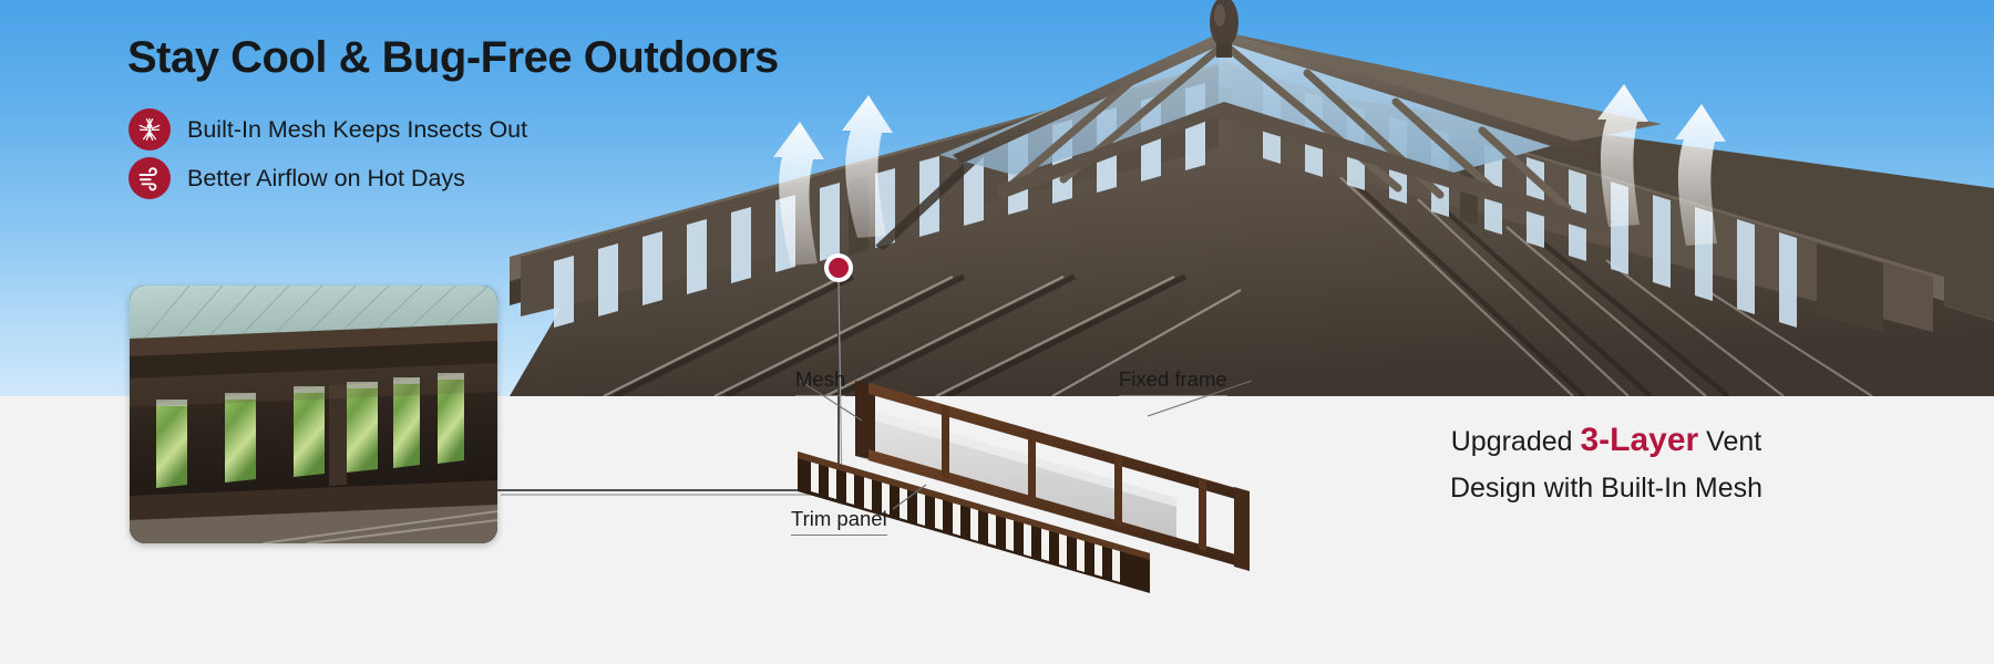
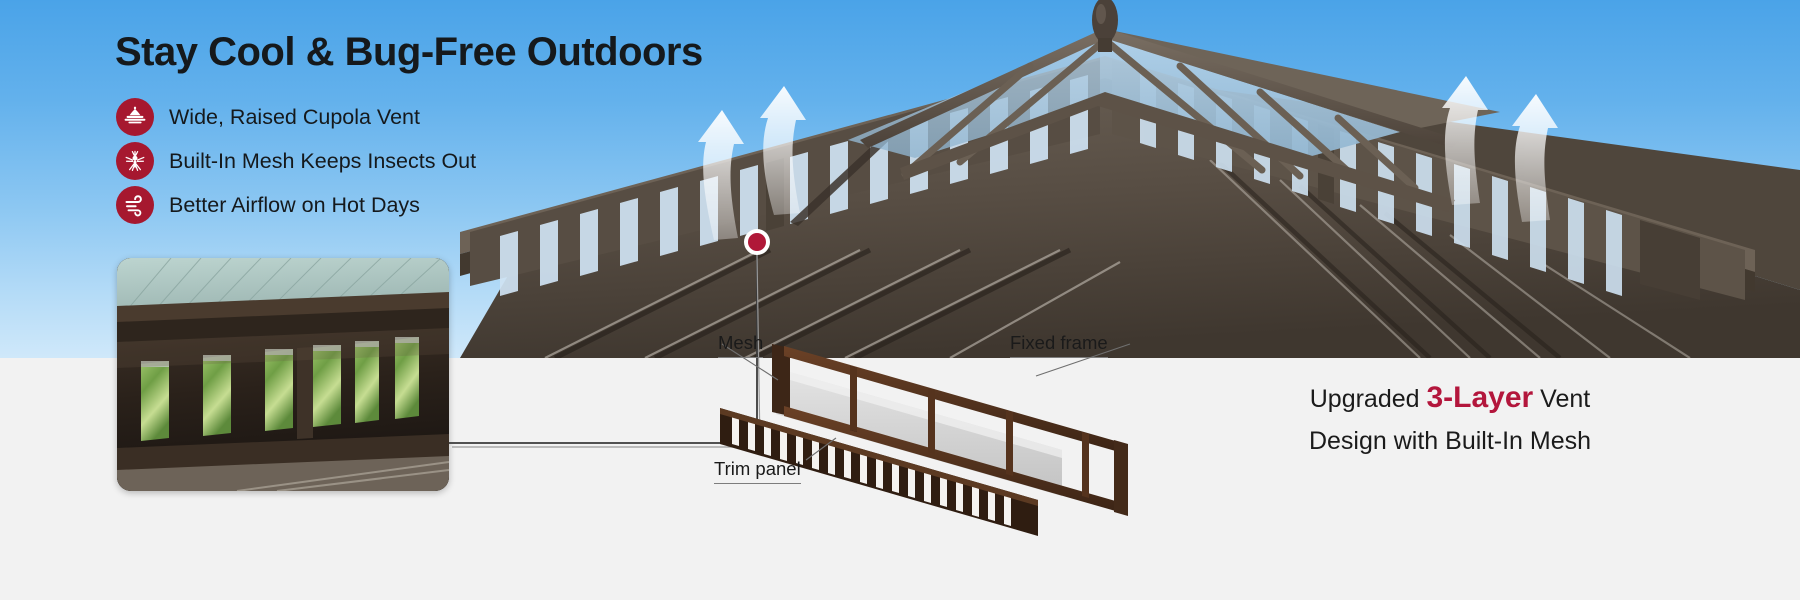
  Stay Cool & Bug-Free Outdoors
+ Wide, Raised Cupola Vent
  Built-In Mesh Keeps Insects Out
  Better Airflow on Hot Days
  Mesh
  Fixed frame
  Trim panel
  Upgraded 3-Layer Vent
  Design with Built-In Mesh
